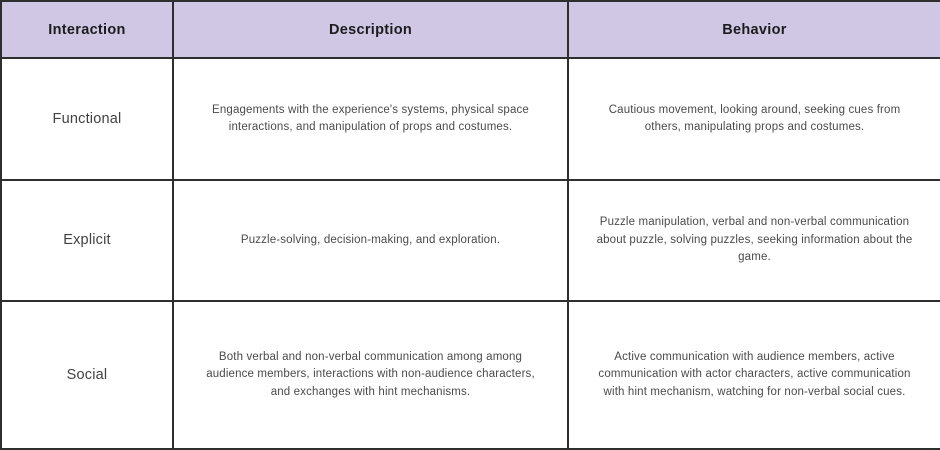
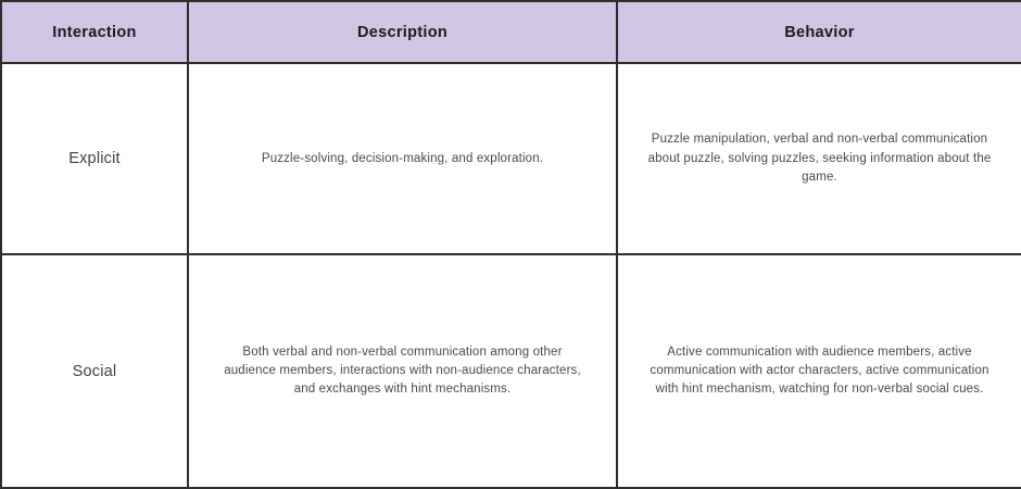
  Interaction	Description	Behavior
- Functional	Engagements with the experience's systems, physical space interactions, and manipulation of props and costumes.	Cautious movement, looking around, seeking cues from others, manipulating props and costumes.
  Explicit	Puzzle-solving, decision-making, and exploration.	Puzzle manipulation, verbal and non-verbal communication about puzzle, solving puzzles, seeking information about the game.
- Social	Both verbal and non-verbal communication among among audience members, interactions with non-audience characters, and exchanges with hint mechanisms.	Active communication with audience members, active communication with actor characters, active communication with hint mechanism, watching for non-verbal social cues.
+ Social	Both verbal and non-verbal communication among other audience members, interactions with non-audience characters, and exchanges with hint mechanisms.	Active communication with audience members, active communication with actor characters, active communication with hint mechanism, watching for non-verbal social cues.
